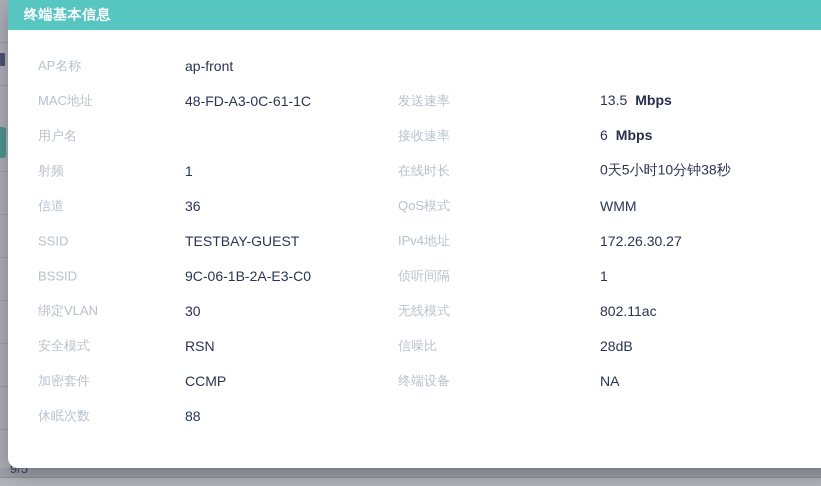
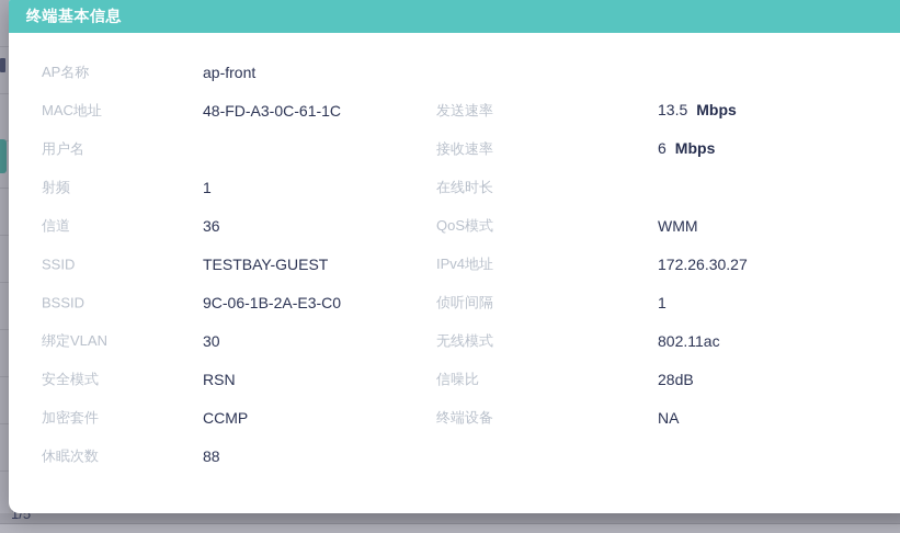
- 9/5
+ 1/5
  终端基本信息
  AP名称
  ap-front
  MAC地址
  48-FD-A3-0C-61-1C
  发送速率
  13.5 Mbps
  用户名
  接收速率
  6 Mbps
  射频
  1
  在线时长
- 0天5小时10分钟38秒
  信道
  36
  QoS模式
  WMM
  SSID
  TESTBAY-GUEST
  IPv4地址
  172.26.30.27
  BSSID
  9C-06-1B-2A-E3-C0
  侦听间隔
  1
  绑定VLAN
  30
  无线模式
  802.11ac
  安全模式
  RSN
  信噪比
  28dB
  加密套件
  CCMP
  终端设备
  NA
  休眠次数
  88
